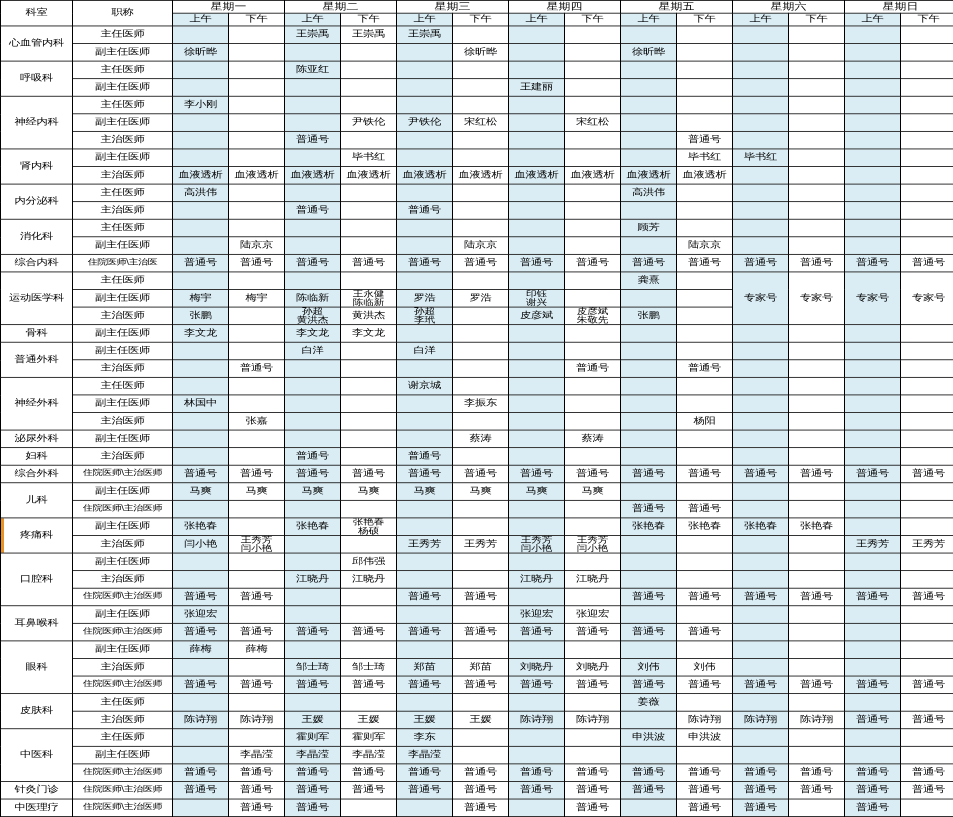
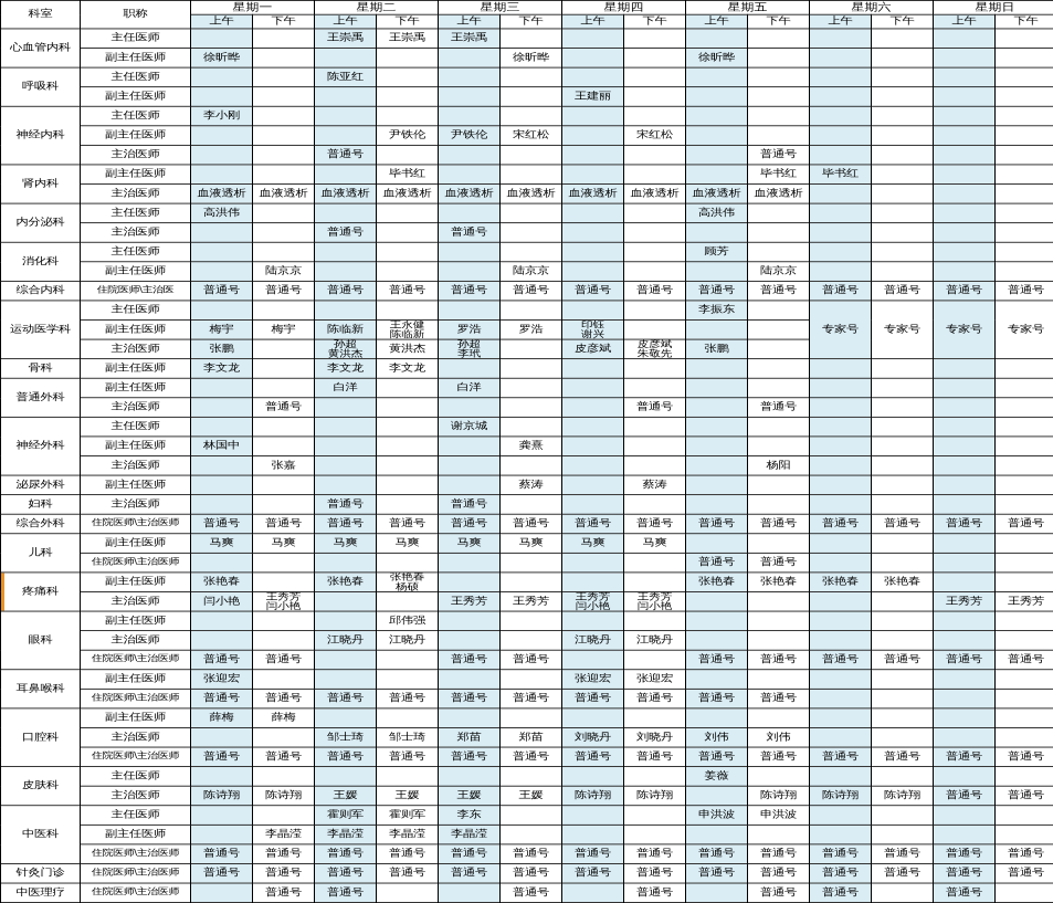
  科室	职称	星期一	星期二	星期三	星期四	星期五	星期六	星期日
  上午	下午	上午	下午	上午	下午	上午	下午	上午	下午	上午	下午	上午	下午
  心血管内科	主任医师			王崇禹	王崇禹	王崇禹
  副主任医师	徐昕晔					徐昕晔			徐昕晔
  呼吸科	主任医师			陈亚红
  副主任医师							王建丽
  神经内科	主任医师	李小刚
  副主任医师				尹铁伦	尹铁伦	宋红松		宋红松
  主治医师			普通号							普通号
  肾内科	副主任医师				毕书红						毕书红	毕书红
  主治医师	血液透析	血液透析	血液透析	血液透析	血液透析	血液透析	血液透析	血液透析	血液透析	血液透析
  内分泌科	主任医师	高洪伟								高洪伟
  主治医师			普通号		普通号
  消化科	主任医师									顾芳
  副主任医师		陆京京				陆京京				陆京京
  综合内科	住院医师\主治医	普通号	普通号	普通号	普通号	普通号	普通号	普通号	普通号	普通号	普通号	普通号	普通号	普通号	普通号
- 运动医学科	主任医师									龚熹		专家号	专家号	专家号	专家号
+ 运动医学科	主任医师									李振东		专家号	专家号	专家号	专家号
  副主任医师	梅宇	梅宇	陈临新	王永健陈临新	罗浩	罗浩	印钰谢兴
  主治医师	张鹏		孙超黄洪杰	黄洪杰	孙超李玳		皮彦斌	皮彦斌朱敬先	张鹏
  骨科	副主任医师	李文龙		李文龙	李文龙
  普通外科	副主任医师			白洋		白洋
  主治医师		普通号						普通号		普通号
  神经外科	主任医师					谢京城
- 副主任医师	林国中					李振东
+ 副主任医师	林国中					龚熹
  主治医师		张嘉								杨阳
  泌尿外科	副主任医师						蔡涛		蔡涛
  妇科	主治医师			普通号		普通号
  综合外科	住院医师\主治医师	普通号	普通号	普通号	普通号	普通号	普通号	普通号	普通号	普通号	普通号	普通号	普通号	普通号	普通号
  儿科	副主任医师	马爽	马爽	马爽	马爽	马爽	马爽	马爽	马爽
  住院医师\主治医师									普通号	普通号
  疼痛科	副主任医师	张艳春		张艳春	张艳春杨硕					张艳春	张艳春	张艳春	张艳春
  主治医师	闫小艳	王秀芳闫小艳			王秀芳	王秀芳	王秀芳闫小艳	王秀芳闫小艳					王秀芳	王秀芳
- 口腔科	副主任医师				邱伟强
+ 眼科	副主任医师				邱伟强
  主治医师			江晓丹	江晓丹			江晓丹	江晓丹
  住院医师\主治医师	普通号	普通号			普通号	普通号			普通号	普通号	普通号	普通号	普通号	普通号
  耳鼻喉科	副主任医师	张迎宏						张迎宏	张迎宏
  住院医师\主治医师	普通号	普通号	普通号	普通号	普通号	普通号	普通号	普通号	普通号	普通号
- 眼科	副主任医师	薛梅	薛梅
+ 口腔科	副主任医师	薛梅	薛梅
  主治医师			邹士琦	邹士琦	郑苗	郑苗	刘晓丹	刘晓丹	刘伟	刘伟
  住院医师\主治医师	普通号	普通号	普通号	普通号	普通号	普通号	普通号	普通号	普通号	普通号	普通号	普通号	普通号	普通号
  皮肤科	主任医师									姜薇
  主治医师	陈诗翔	陈诗翔	王媛	王媛	王媛	王媛	陈诗翔	陈诗翔		陈诗翔	陈诗翔	陈诗翔	普通号	普通号
  中医科	主任医师			霍则军	霍则军	李东				申洪波	申洪波
  副主任医师		李晶滢	李晶滢	李晶滢	李晶滢
  住院医师\主治医师	普通号	普通号	普通号	普通号	普通号	普通号	普通号	普通号	普通号	普通号	普通号	普通号	普通号	普通号
  针灸门诊	住院医师\主治医师	普通号	普通号	普通号	普通号	普通号	普通号	普通号	普通号	普通号	普通号	普通号	普通号	普通号	普通号
  中医理疗	住院医师\主治医师		普通号	普通号			普通号		普通号		普通号	普通号		普通号
